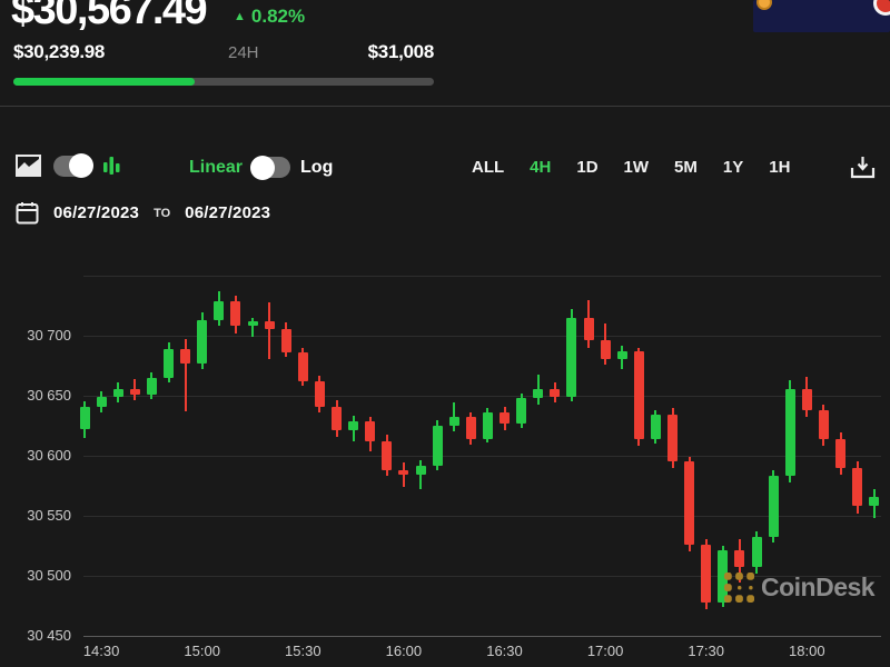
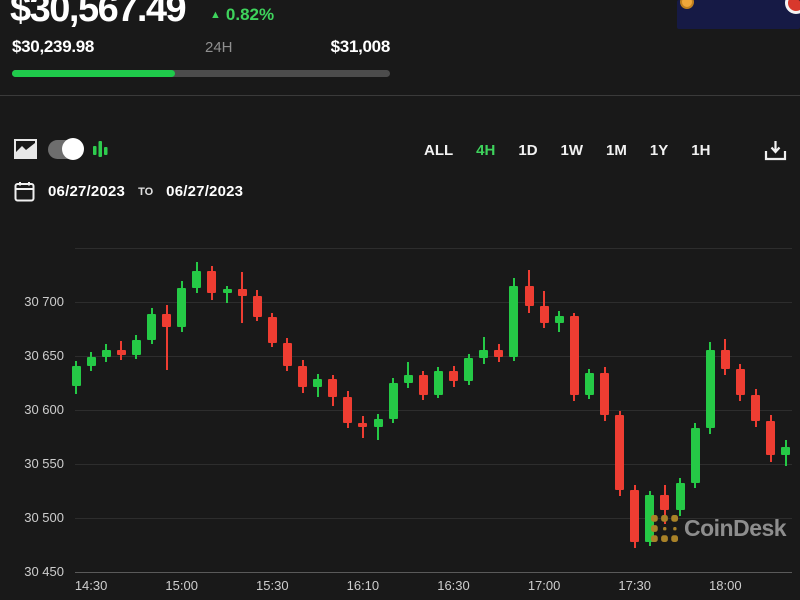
  $30,567.49
  ▲
  0.82%
  $30,239.98
  24H
  $31,008
- Linear
- Log
  ALL
  4H
  1D
  1W
- 5M
+ 1M
  1Y
  1H
  06/27/2023
  TO
  06/27/2023
  30 700
  30 650
  30 600
  30 550
  30 500
  30 450
  14:30
  15:00
  15:30
- 16:00
+ 16:10
  16:30
  17:00
  17:30
  18:00
  CoinDesk
